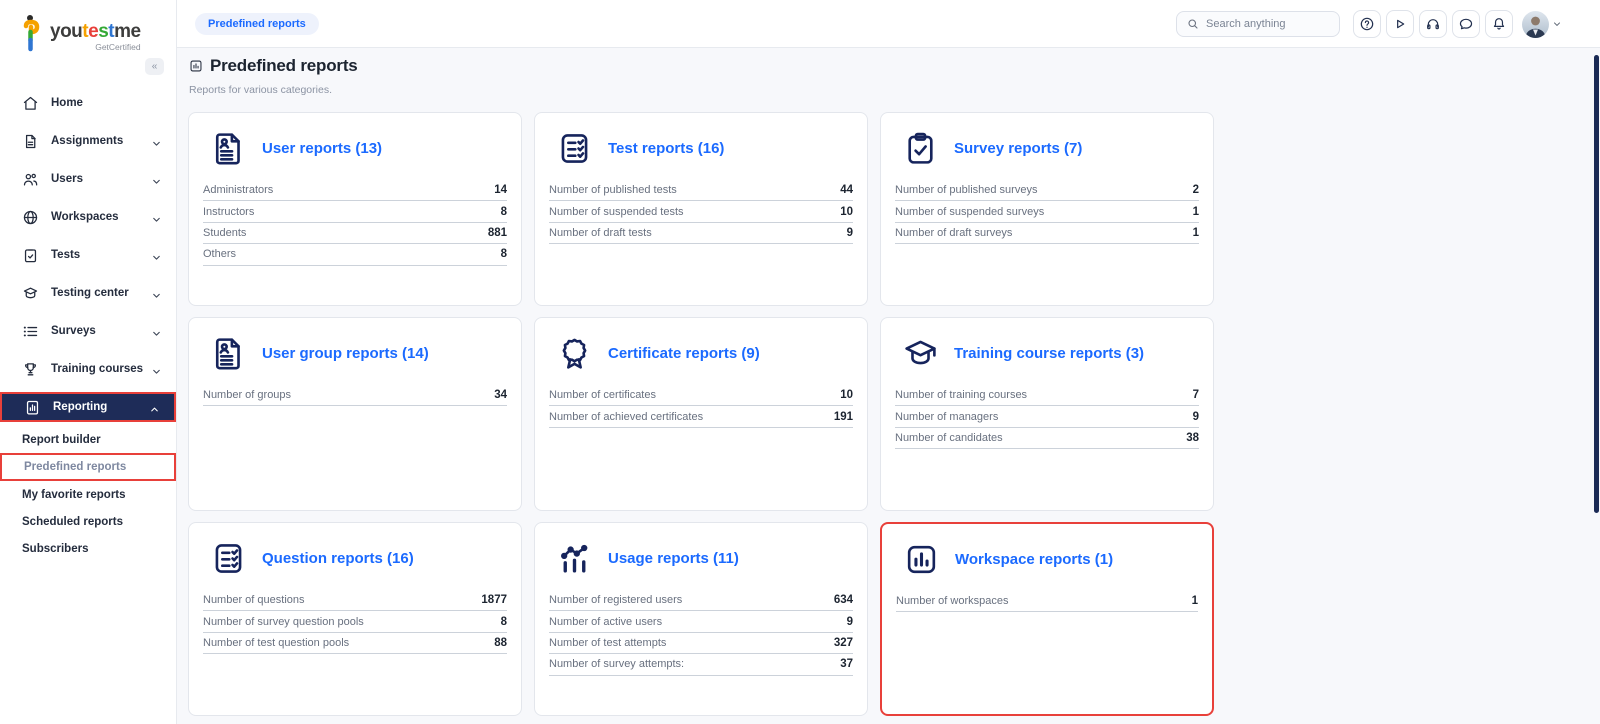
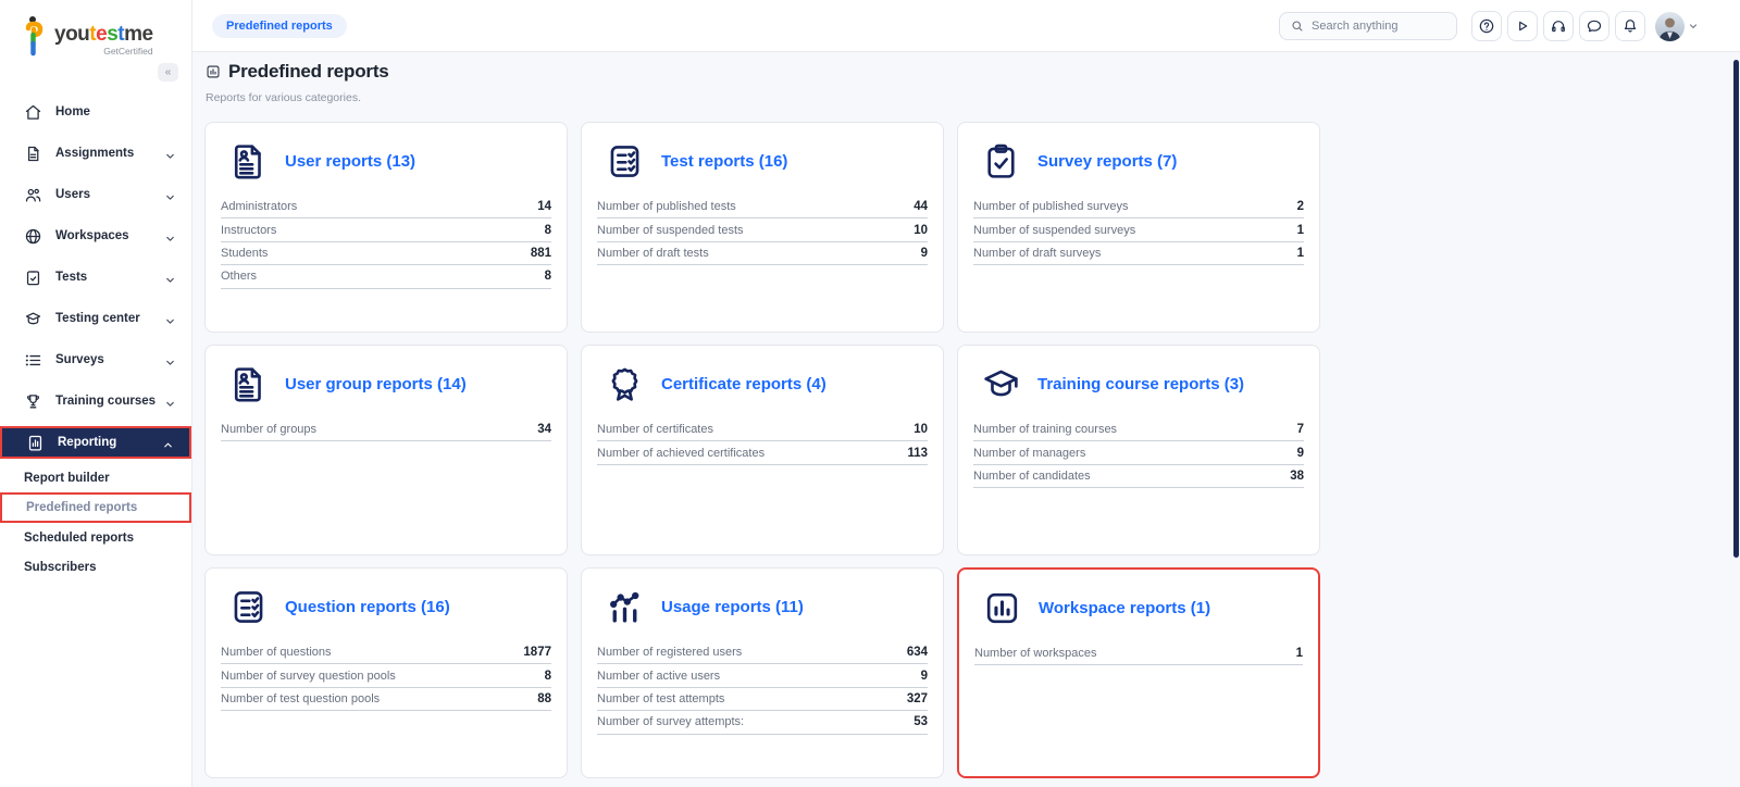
  youtestme
  GetCertified
  «
  Home
  Assignments
  Users
  Workspaces
  Tests
  Testing center
  Surveys
  Training courses
  Reporting
  Report builder
  Predefined reports
- My favorite reports
  Scheduled reports
  Subscribers
  Predefined reports
  Search anything
  Predefined reports
  Reports for various categories.
  User reports (13)
  Administrators
  14
  Instructors
  8
  Students
  881
  Others
  8
  Test reports (16)
  Number of published tests
  44
  Number of suspended tests
  10
  Number of draft tests
  9
  Survey reports (7)
  Number of published surveys
  2
  Number of suspended surveys
  1
  Number of draft surveys
  1
  User group reports (14)
  Number of groups
  34
- Certificate reports (9)
+ Certificate reports (4)
  Number of certificates
  10
  Number of achieved certificates
- 191
+ 113
  Training course reports (3)
  Number of training courses
  7
  Number of managers
  9
  Number of candidates
  38
  Question reports (16)
  Number of questions
  1877
  Number of survey question pools
  8
  Number of test question pools
  88
  Usage reports (11)
  Number of registered users
  634
  Number of active users
  9
  Number of test attempts
  327
  Number of survey attempts:
- 37
+ 53
  Workspace reports (1)
  Number of workspaces
  1
